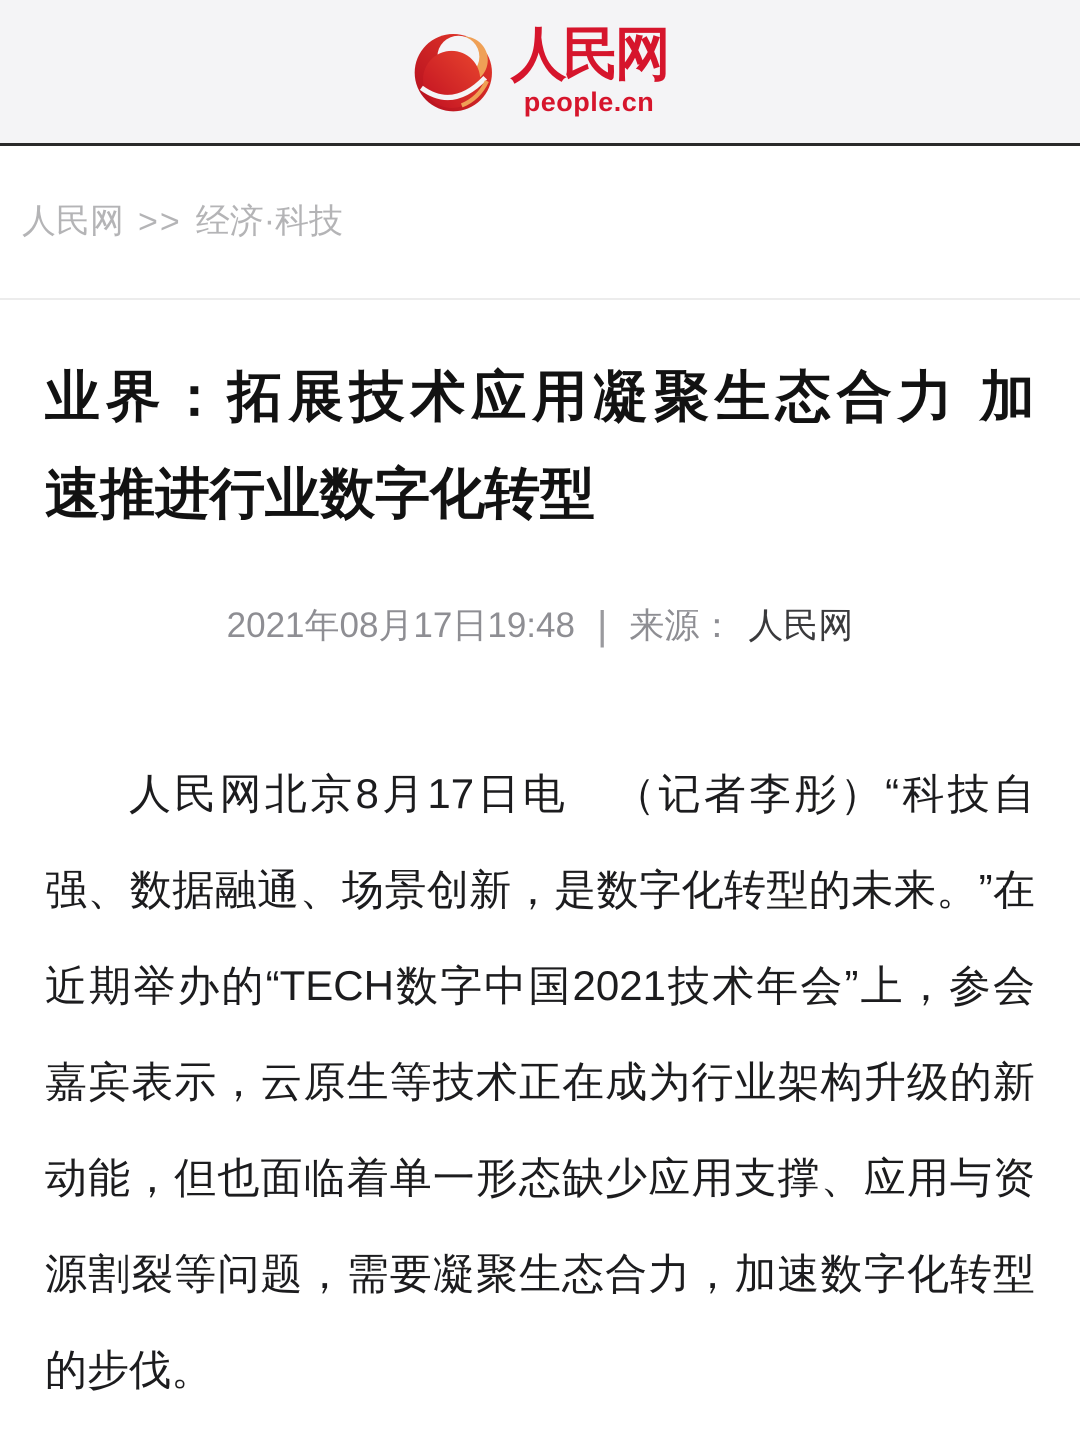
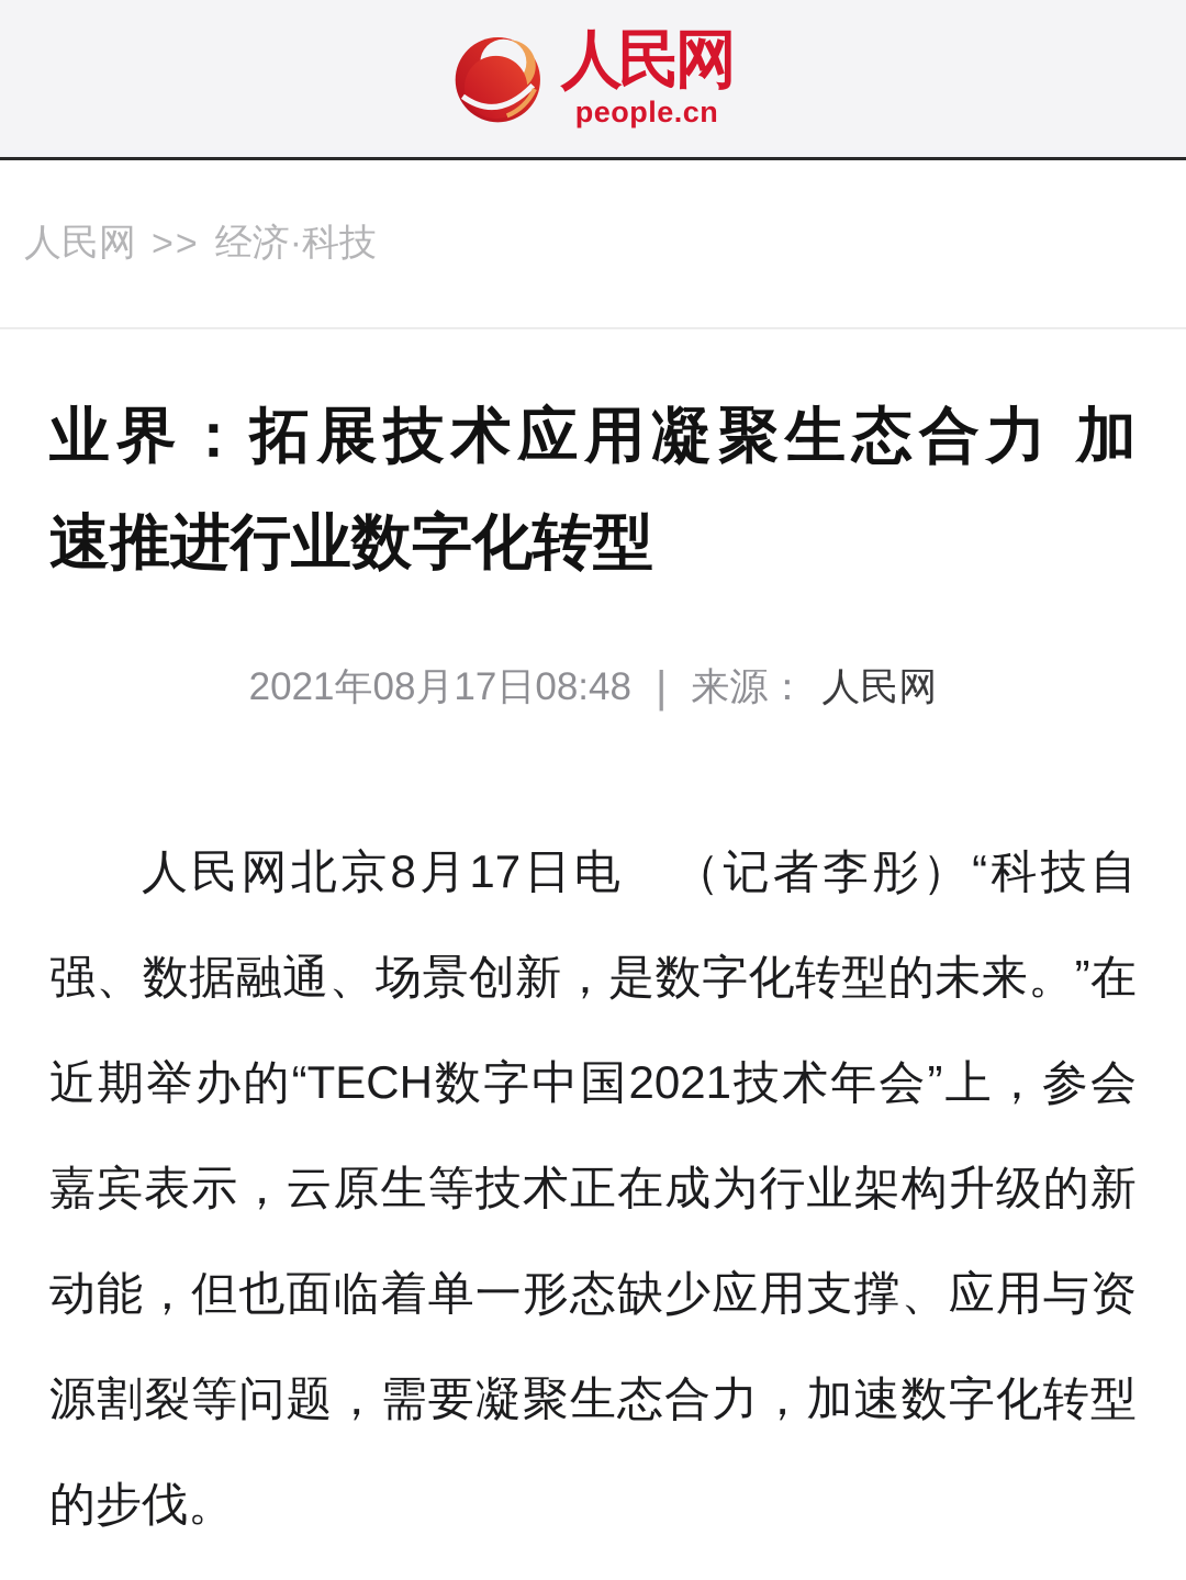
  人民网
  people.cn
  人民网
  >>
  经济·科技
  业界：拓展技术应用凝聚生态合力 加
  速推进行业数字化转型
- 2021年08月17日19:48
+ 2021年08月17日08:48
  |
  来源：
  人民网
  人民网北京8月17日电 （记者李彤）“科技自强、数据融通、场景创新，是数字化转型的未来。”在近期举办的“TECH数字中国2021技术年会”上，参会嘉宾表示，云原生等技术正在成为行业架构升级的新动能，但也面临着单一形态缺少应用支撑、应用与资源割裂等问题，需要凝聚生态合力，加速数字化转型的步伐。
